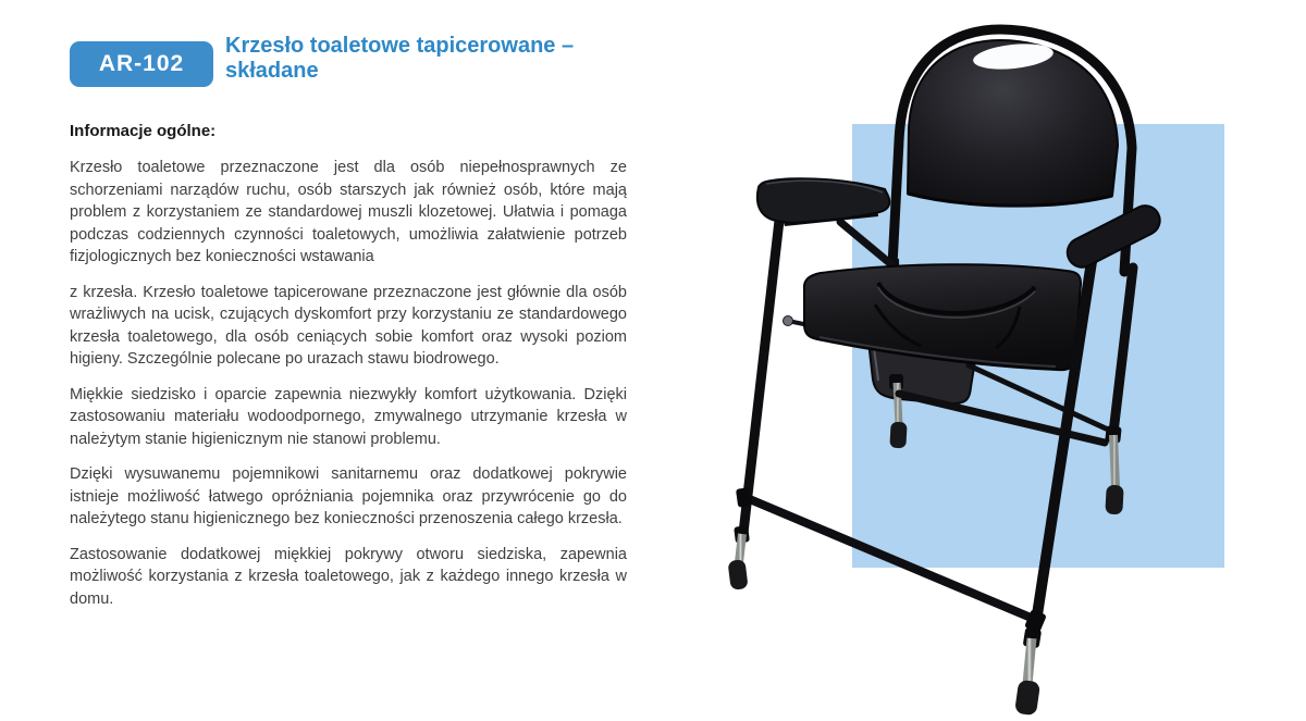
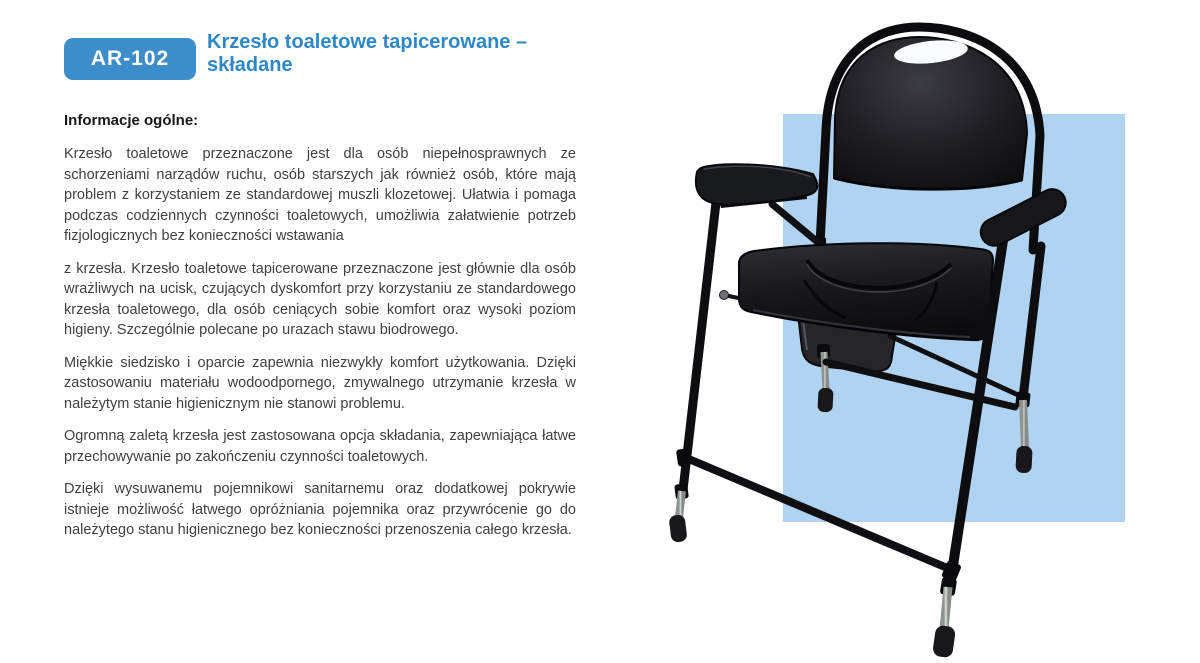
  AR-102
  Krzesło toaletowe tapicerowane –
  składane
  Informacje ogólne:
  Krzesło toaletowe przeznaczone jest dla osób niepełnosprawnych ze schorzeniami narządów ruchu, osób starszych jak również osób, które mają problem z korzystaniem ze standardowej muszli klozetowej. Ułatwia i pomaga podczas codziennych czynności toaletowych, umożliwia załatwienie potrzeb fizjologicznych bez konieczności wstawania
  z krzesła. Krzesło toaletowe tapicerowane przeznaczone jest głównie dla osób wrażliwych na ucisk, czujących dyskomfort przy korzystaniu ze standardowego krzesła toaletowego, dla osób ceniących sobie komfort oraz wysoki poziom higieny. Szczególnie polecane po urazach stawu biodrowego.
  Miękkie siedzisko i oparcie zapewnia niezwykły komfort użytkowania. Dzięki zastosowaniu materiału wodoodpornego, zmywalnego utrzymanie krzesła w należytym stanie higienicznym nie stanowi problemu.
+ Ogromną zaletą krzesła jest zastosowana opcja składania, zapewniająca łatwe przechowywanie po zakończeniu czynności toaletowych.
  Dzięki wysuwanemu pojemnikowi sanitarnemu oraz dodatkowej pokrywie istnieje możliwość łatwego opróżniania pojemnika oraz przywrócenie go do należytego stanu higienicznego bez konieczności przenoszenia całego krzesła.
- Zastosowanie dodatkowej miękkiej pokrywy otworu siedziska, zapewnia możliwość korzystania z krzesła toaletowego, jak z każdego innego krzesła w domu.
